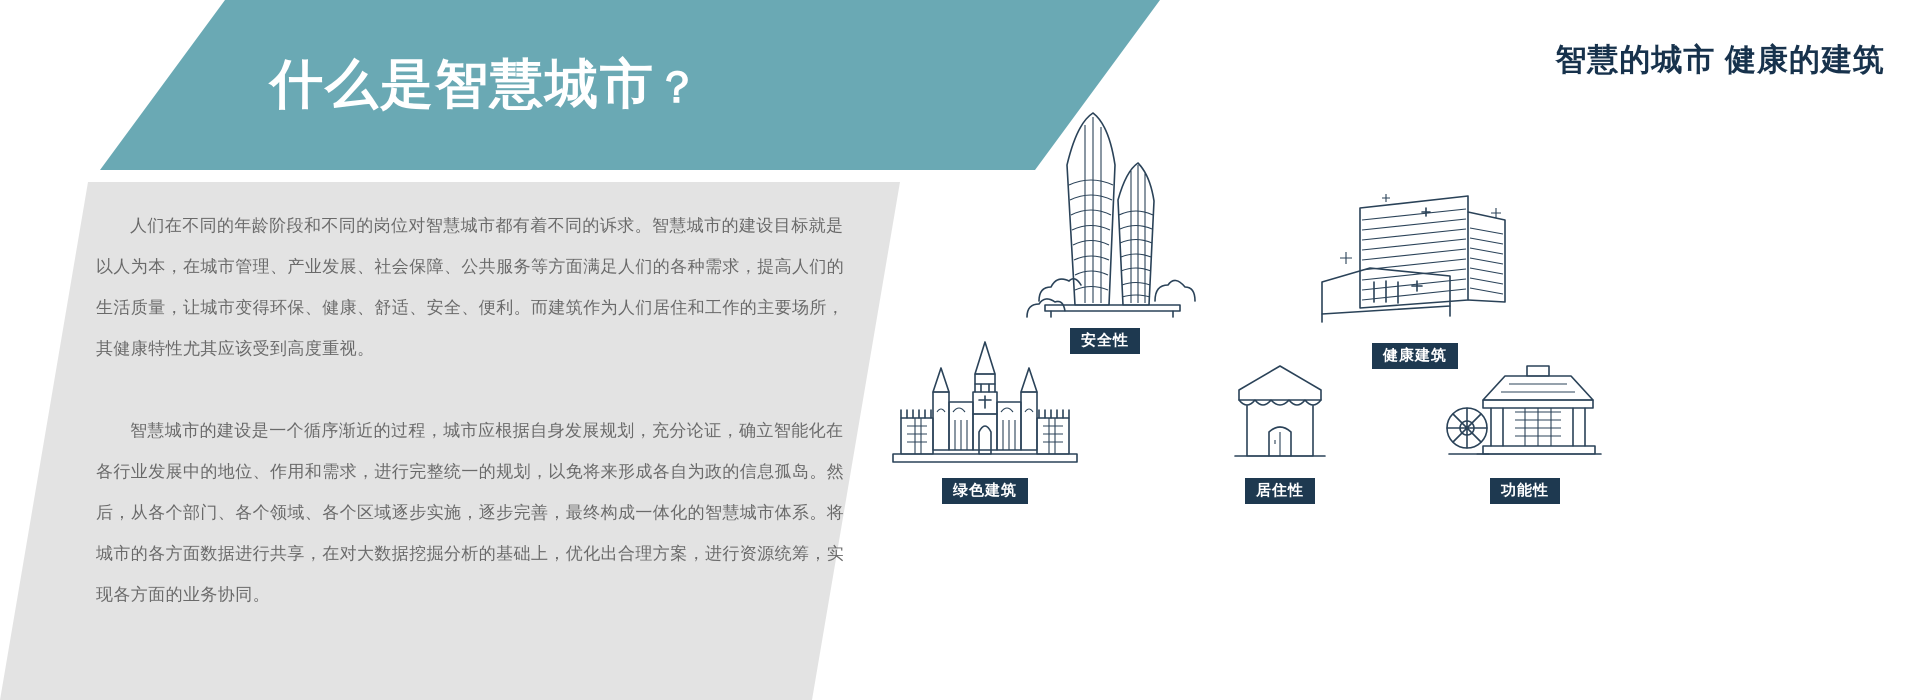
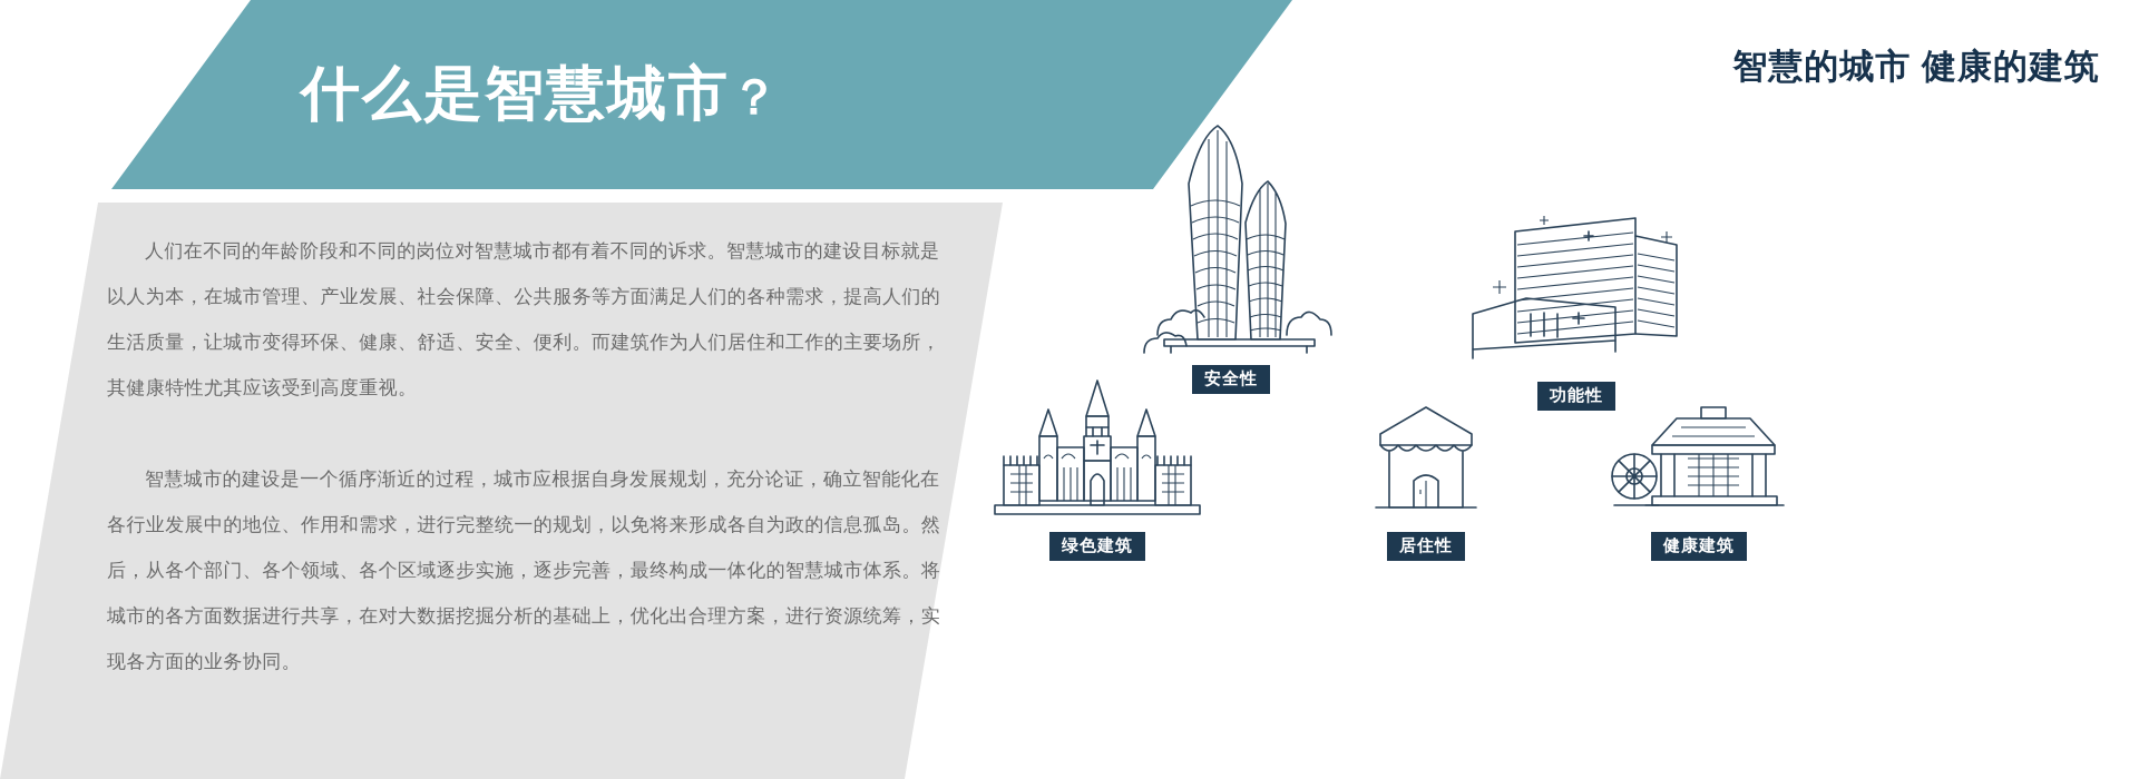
  什么是智慧城市？
  智慧的城市 健康的建筑
  人们在不同的年龄阶段和不同的岗位对智慧城市都有着不同的诉求。智慧城市的建设目标就是以人为本，在城市管理、产业发展、社会保障、公共服务等方面满足人们的各种需求，提高人们的生活质量，让城市变得环保、健康、舒适、安全、便利。而建筑作为人们居住和工作的主要场所，其健康特性尤其应该受到高度重视。
  智慧城市的建设是一个循序渐近的过程，城市应根据自身发展规划，充分论证，确立智能化在各行业发展中的地位、作用和需求，进行完整统一的规划，以免将来形成各自为政的信息孤岛。然后，从各个部门、各个领域、各个区域逐步实施，逐步完善，最终构成一体化的智慧城市体系。将城市的各方面数据进行共享，在对大数据挖掘分析的基础上，优化出合理方案，进行资源统筹，实现各方面的业务协同。
  安全性
- 健康建筑
+ 功能性
  绿色建筑
  居住性
- 功能性
+ 健康建筑
